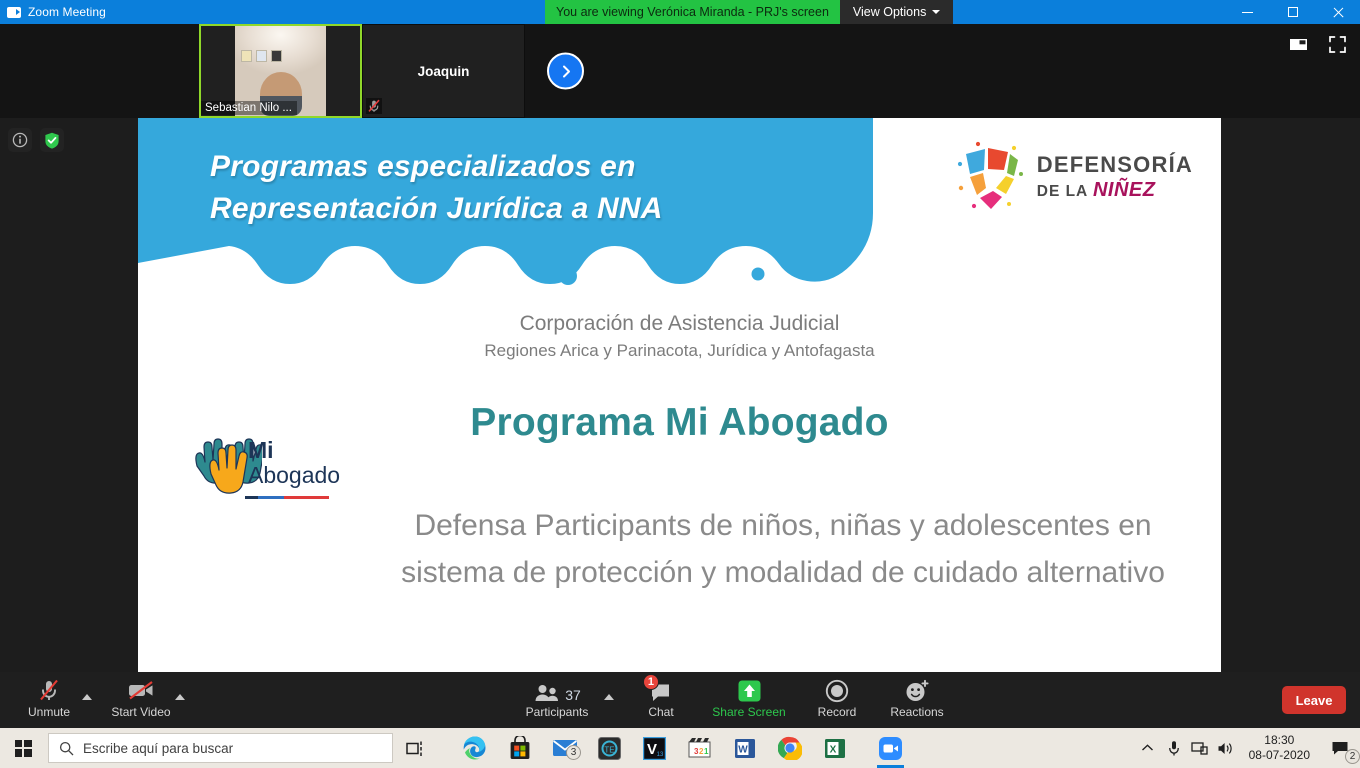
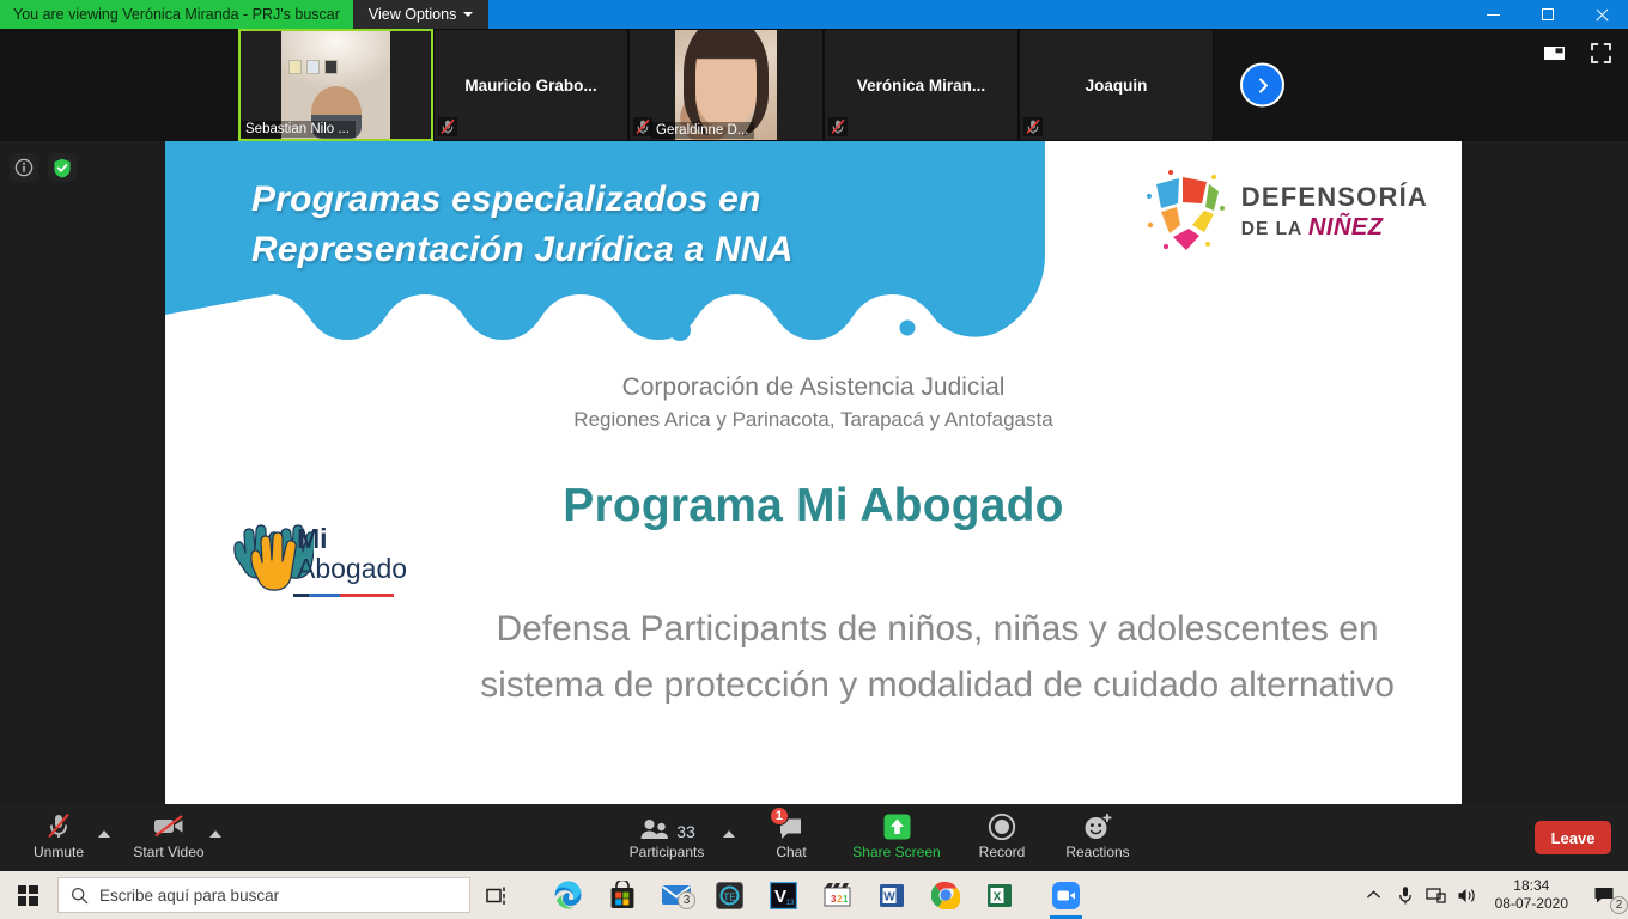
- Zoom Meeting
- You are viewing Verónica Miranda - PRJ's screen
+ You are viewing Verónica Miranda - PRJ's buscar
  View Options
  Sebastian Nilo ...
+ Mauricio Grabo...
+ Geraldinne D...
+ Verónica Miran...
  Joaquin
  Programas especializados en
  Representación Jurídica a NNA
  DEFENSORÍA
  DE LA NIÑEZ
  Corporación de Asistencia Judicial
- Regiones Arica y Parinacota, Jurídica y Antofagasta
+ Regiones Arica y Parinacota, Tarapacá y Antofagasta
  Programa Mi Abogado
  Mi
  Abogado
  Defensa Participants de niños, niñas y adolescentes en sistema de protección y modalidad de cuidado alternativo
  Unmute
  Start Video
- 37
+ 33
  Participants
  1
  Chat
  Share Screen
  Record
  Reactions
  Leave
  Escribe aquí para buscar
  3
  TE
  V
  3
  2
  1
  W
  X
- 18:30
+ 18:34
  08-07-2020
  2
